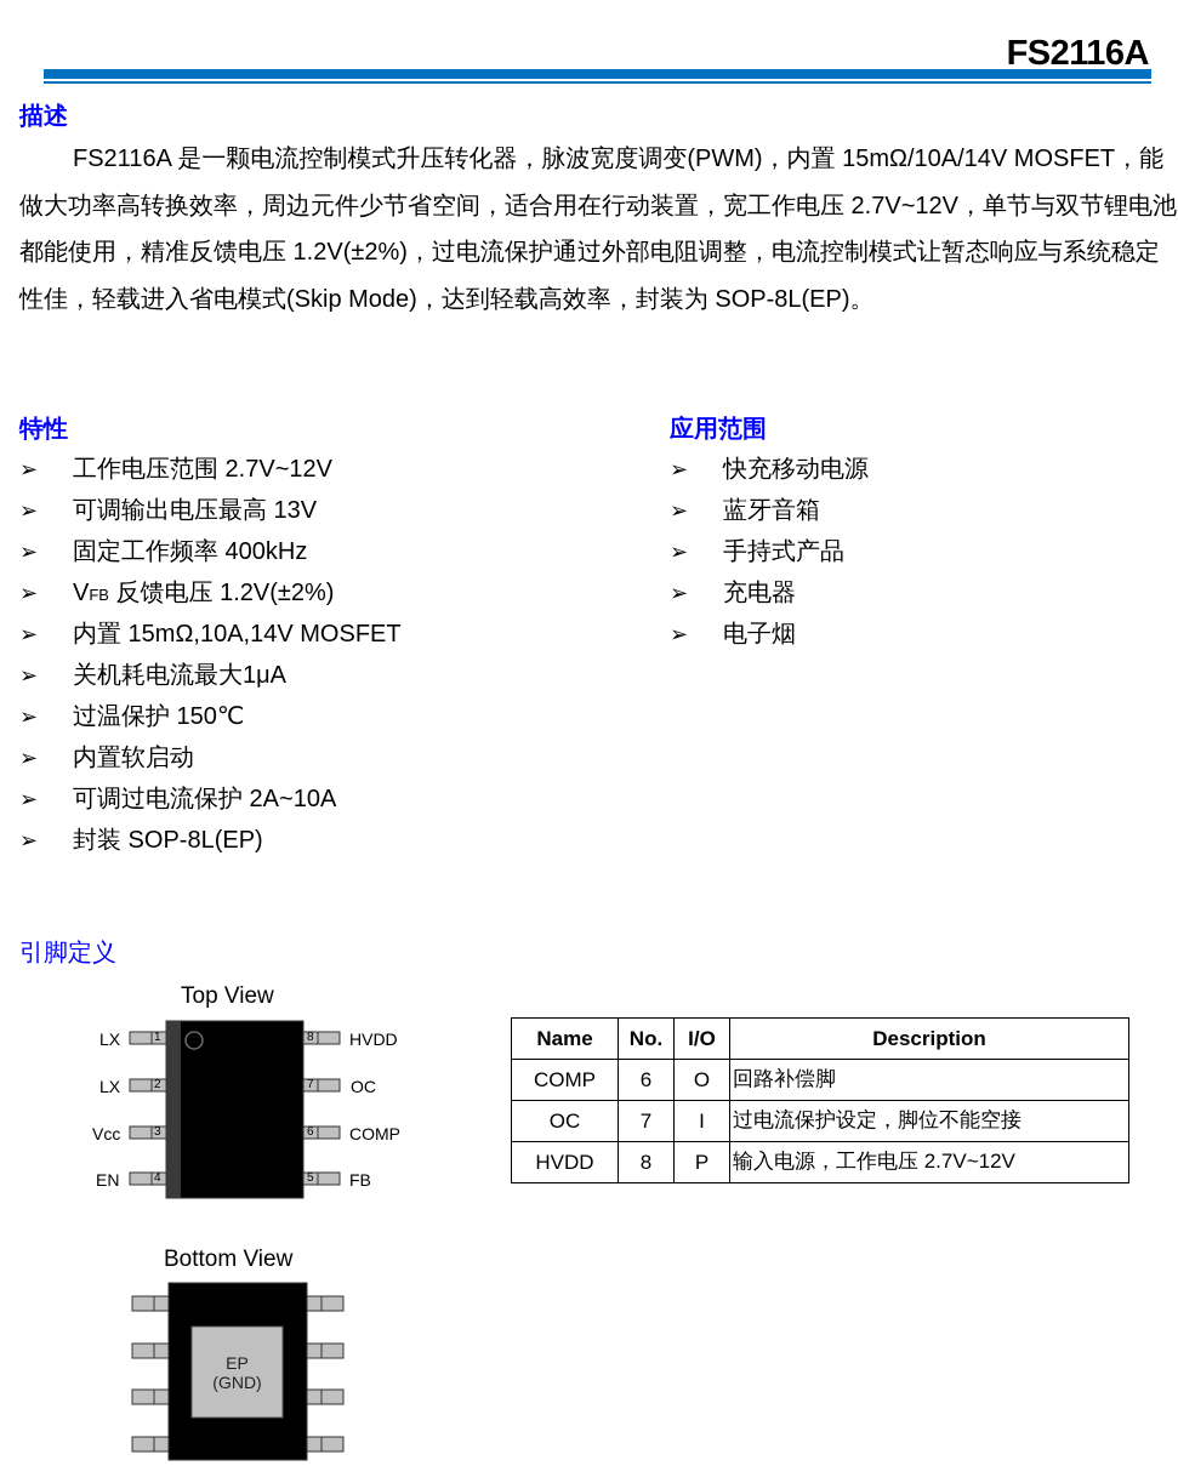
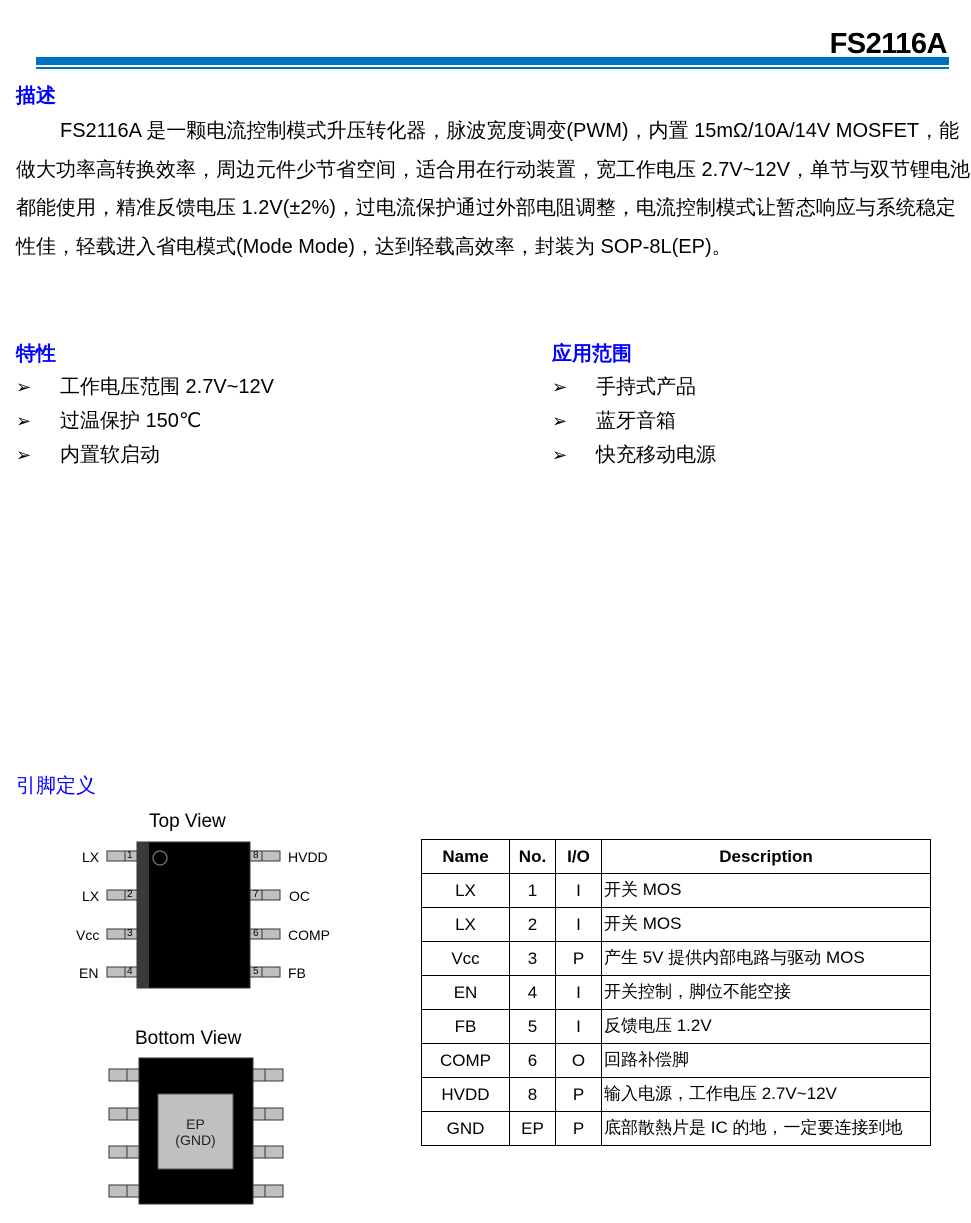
  FS2116A
  描述
- FS2116A 是一颗电流控制模式升压转化器，脉波宽度调变(PWM)，内置 15mΩ/10A/14V MOSFET，能做大功率高转换效率，周边元件少节省空间，适合用在行动装置，宽工作电压 2.7V~12V，单节与双节锂电池都能使用，精准反馈电压 1.2V(±2%)，过电流保护通过外部电阻调整，电流控制模式让暂态响应与系统稳定性佳，轻载进入省电模式(Skip Mode)，达到轻载高效率，封装为 SOP-8L(EP)。
+ FS2116A 是一颗电流控制模式升压转化器，脉波宽度调变(PWM)，内置 15mΩ/10A/14V MOSFET，能做大功率高转换效率，周边元件少节省空间，适合用在行动装置，宽工作电压 2.7V~12V，单节与双节锂电池都能使用，精准反馈电压 1.2V(±2%)，过电流保护通过外部电阻调整，电流控制模式让暂态响应与系统稳定性佳，轻载进入省电模式(Mode Mode)，达到轻载高效率，封装为 SOP-8L(EP)。
  特性
  ➢ 工作电压范围 2.7V~12V
- ➢ 可调输出电压最高 13V
- ➢ 固定工作频率 400kHz
- ➢ VFB 反馈电压 1.2V(±2%)
- ➢ 内置 15mΩ,10A,14V MOSFET
- ➢ 关机耗电流最大1μA
  ➢ 过温保护 150℃
  ➢ 内置软启动
- ➢ 可调过电流保护 2A~10A
- ➢ 封装 SOP-8L(EP)
  应用范围
- ➢ 快充移动电源
+ ➢ 手持式产品
  ➢ 蓝牙音箱
- ➢ 手持式产品
+ ➢ 快充移动电源
- ➢ 充电器
- ➢ 电子烟
  引脚定义
  Top View
  LX
  LX
  Vcc
  EN
  1
  2
  3
  4
  8
  7
  6
  5
  HVDD
  OC
  COMP
  FB
  Bottom View
  EP
  (GND)
  Name	No.	I/O	Description
+ LX	1	I	开关 MOS
+ LX	2	I	开关 MOS
+ Vcc	3	P	产生 5V 提供内部电路与驱动 MOS
+ EN	4	I	开关控制，脚位不能空接
+ FB	5	I	反馈电压 1.2V
  COMP	6	O	回路补偿脚
- OC	7	I	过电流保护设定，脚位不能空接
  HVDD	8	P	输入电源，工作电压 2.7V~12V
+ GND	EP	P	底部散熱片是 IC 的地，一定要连接到地
